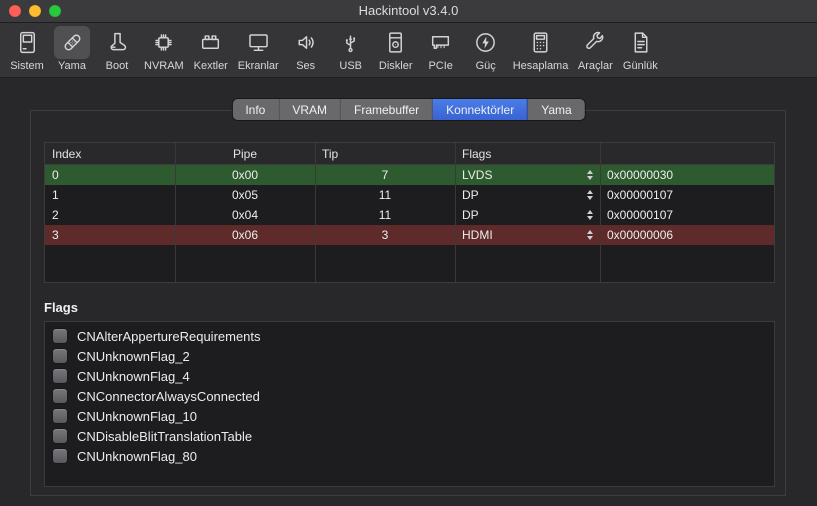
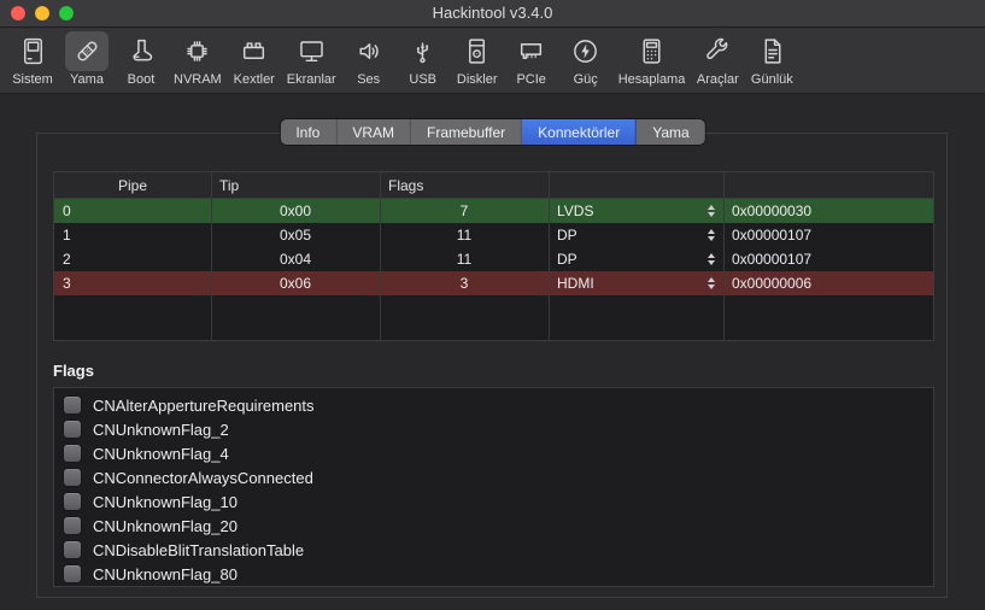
  Hackintool v3.4.0
  Sistem
  Yama
  Boot
  NVRAM
  Kextler
  Ekranlar
  Ses
  USB
  Diskler
  PCIe
  Güç
  Hesaplama
  Araçlar
  Günlük
  Info
  VRAM
  Framebuffer
  Konnektörler
  Yama
- Index
  Pipe
  Tip
  Flags
  0
  0x00
  7
  LVDS
  0x00000030
  1
  0x05
  11
  DP
  0x00000107
  2
  0x04
  11
  DP
  0x00000107
  3
  0x06
  3
  HDMI
  0x00000006
  Flags
  CNAlterAppertureRequirements
  CNUnknownFlag_2
  CNUnknownFlag_4
  CNConnectorAlwaysConnected
  CNUnknownFlag_10
+ CNUnknownFlag_20
  CNDisableBlitTranslationTable
  CNUnknownFlag_80
